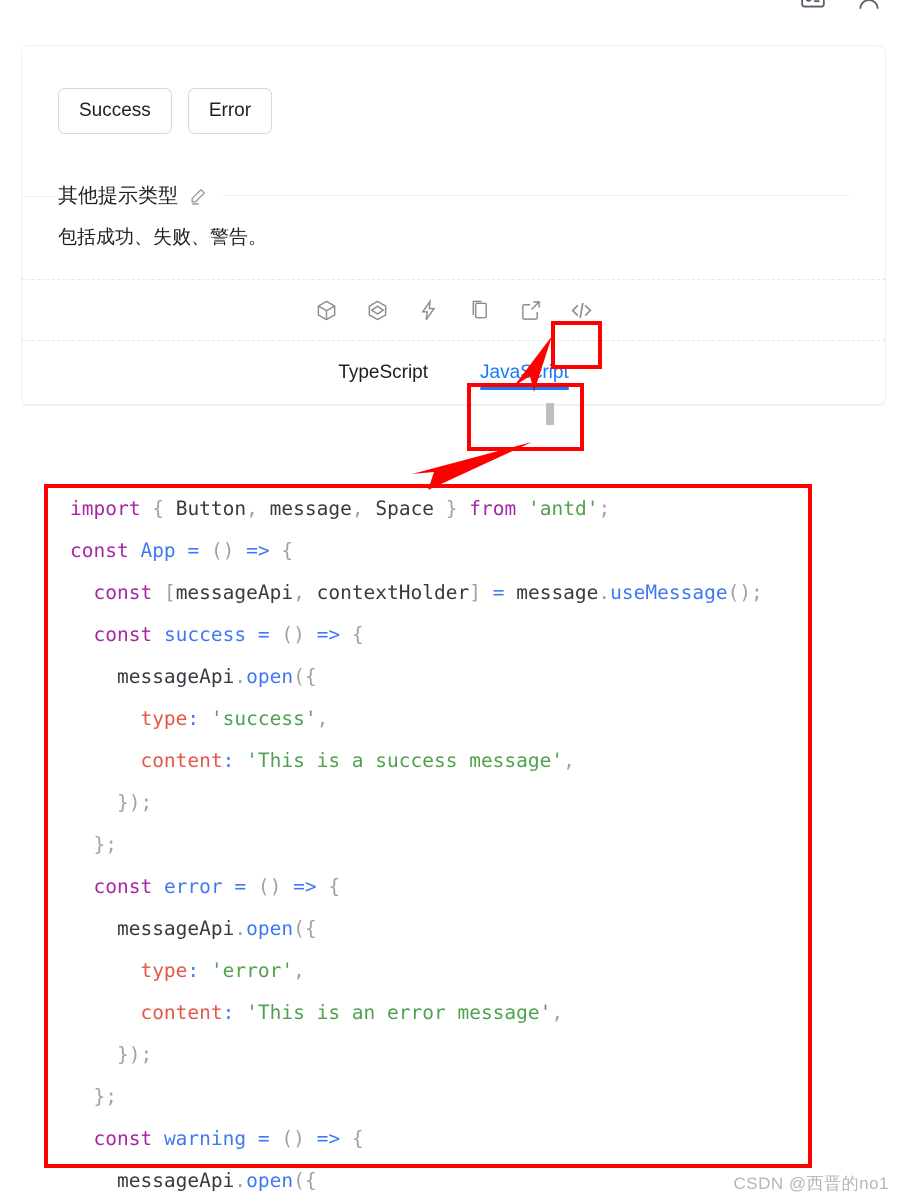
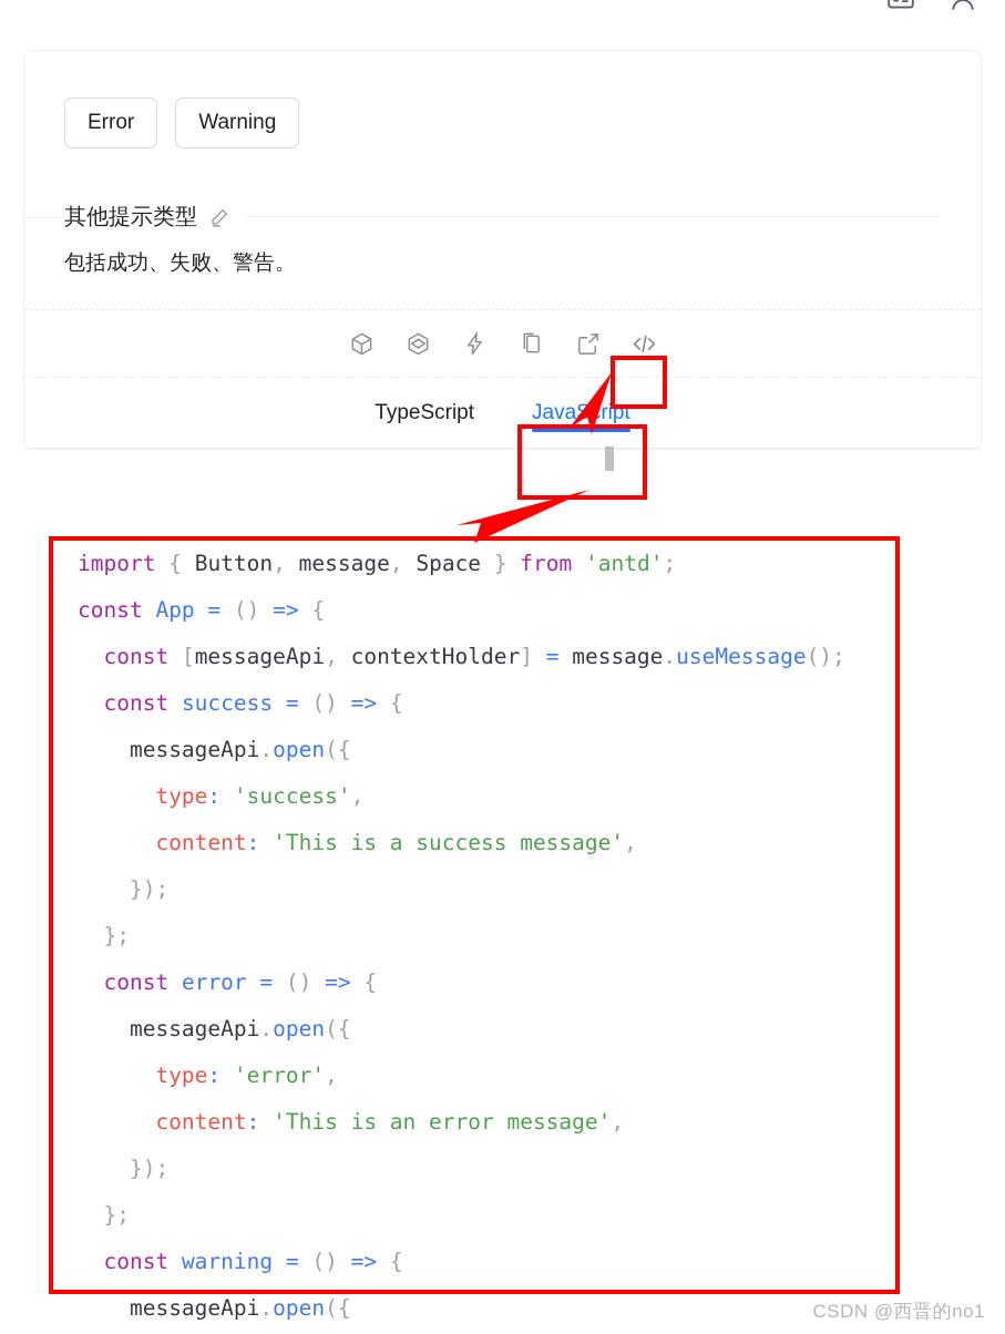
- Success
  Error
+ Warning
  其他提示类型
  包括成功、失败、警告。
  TypeScript
  Javaript
  import { Button, message, Space } from 'antd'; const App = () => { const [messageApi, contextHolder] = message.useMessage(); const success = () => { messageApi.open({ type: 'success', content: 'This is a success message', }); }; const error = () => { messageApi.open({ type: 'error', content: 'This is an error message', }); }; const warning = () => { messageApi.open({
  CSDN @西晋的no1
